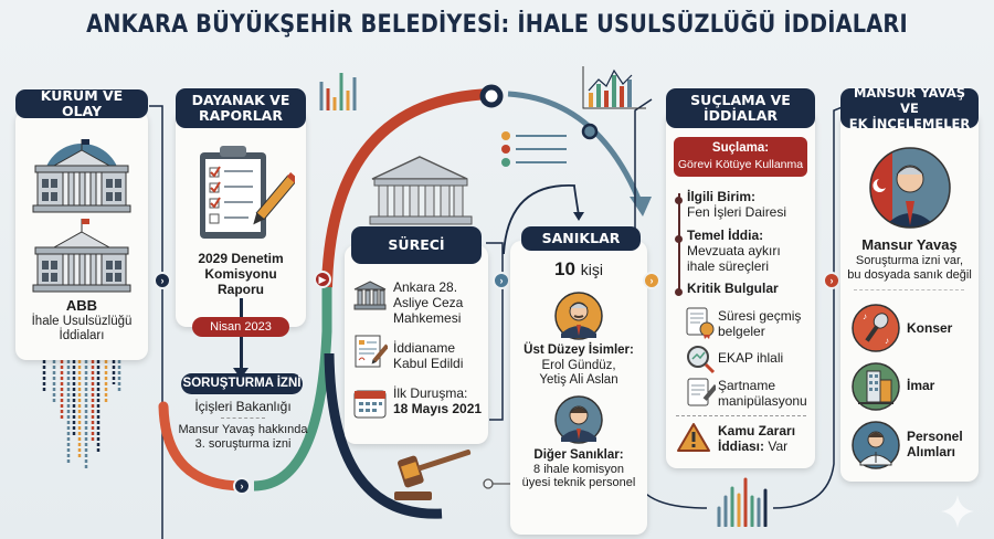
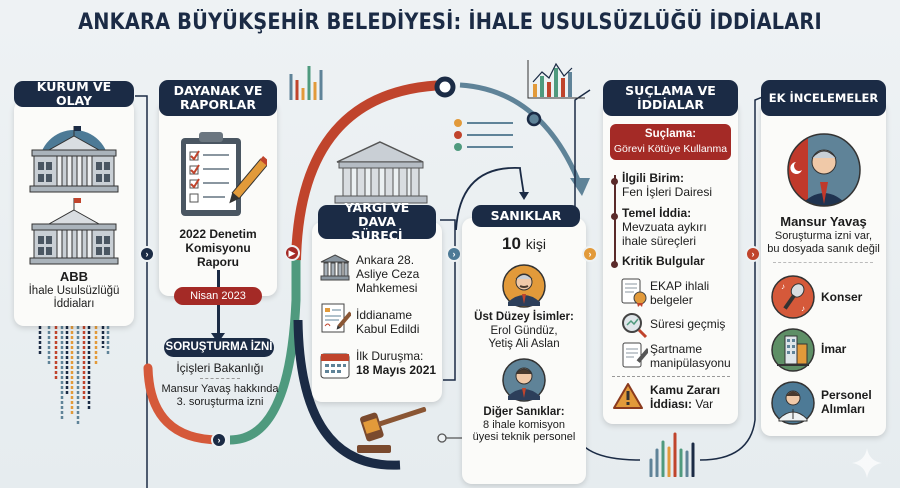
  ANKARA BÜYÜKŞEHİR BELEDİYESİ: İHALE USULSÜZLÜĞÜ İDDİALARI
  KURUM VE OLAY
  ABB
  İhale Usulsüzlüğü
  İddiaları
  ›
  DAYANAK VE
  RAPORLAR
- 2029 Denetim
+ 2022 Denetim
  Komisyonu
  Raporu
  Nisan 2023
  ▶
  SORUŞTURMA İZNİ
  İçişleri Bakanlığı
  Mansur Yavaş hakkında
  3. soruşturma izni
  ›
+ YARGI VE DAVA
  SÜRECİ
  Ankara 28.
  Asliye Ceza
  Mahkemesi
  İddianame
  Kabul Edildi
  İlk Duruşma:
  18 Mayıs 2021
  ›
  SANIKLAR
  10 kişi
  Üst Düzey İsimler:
  Erol Gündüz,
  Yetiş Ali Aslan
  Diğer Sanıklar:
  8 ihale komisyon
  üyesi teknik personel
  ›
  SUÇLAMA VE
  İDDİALAR
  Suçlama:
  Görevi Kötüye Kullanma
  İlgili Birim:
  Fen İşleri Dairesi
  Temel İddia:
  Mevzuata aykırı
  ihale süreçleri
  Kritik Bulgular
- Süresi geçmiş
+ EKAP ihlali
  belgeler
- EKAP ihlali
+ Süresi geçmiş
  Şartname
  manipülasyonu
  Kamu Zararı
  İddiası: Var
  ›
- MANSUR YAVAŞ VE
  EK İNCELEMELER
  Mansur Yavaş
  Soruşturma izni var,
  bu dosyada sanık değil
  ♪
  ♪
  Konser
  İmar
  Personel
  Alımları
